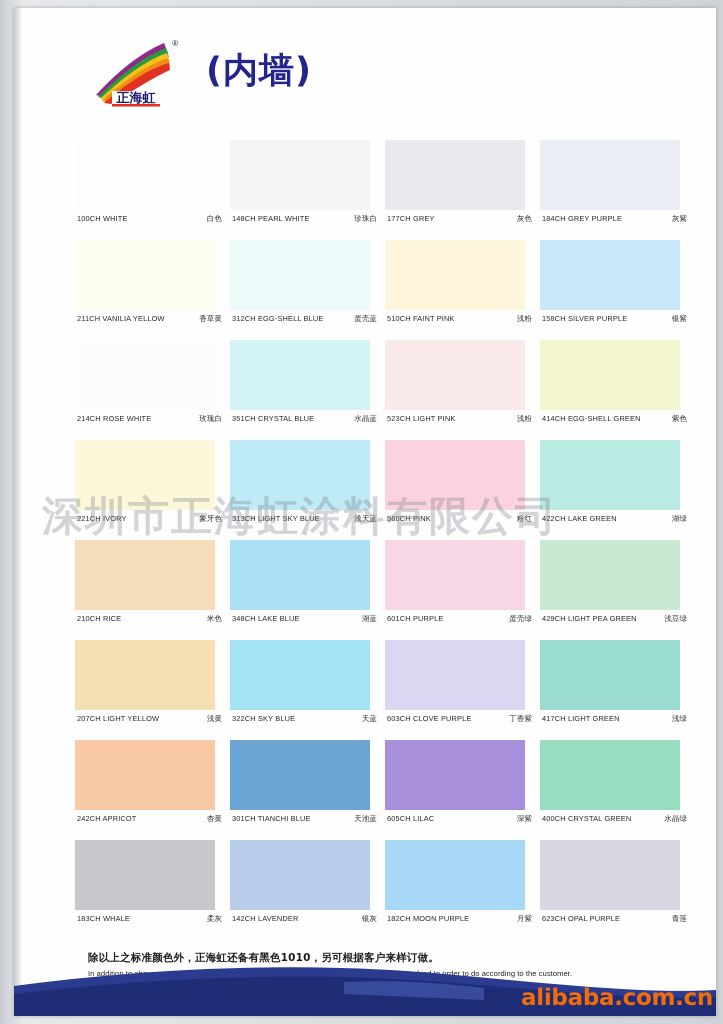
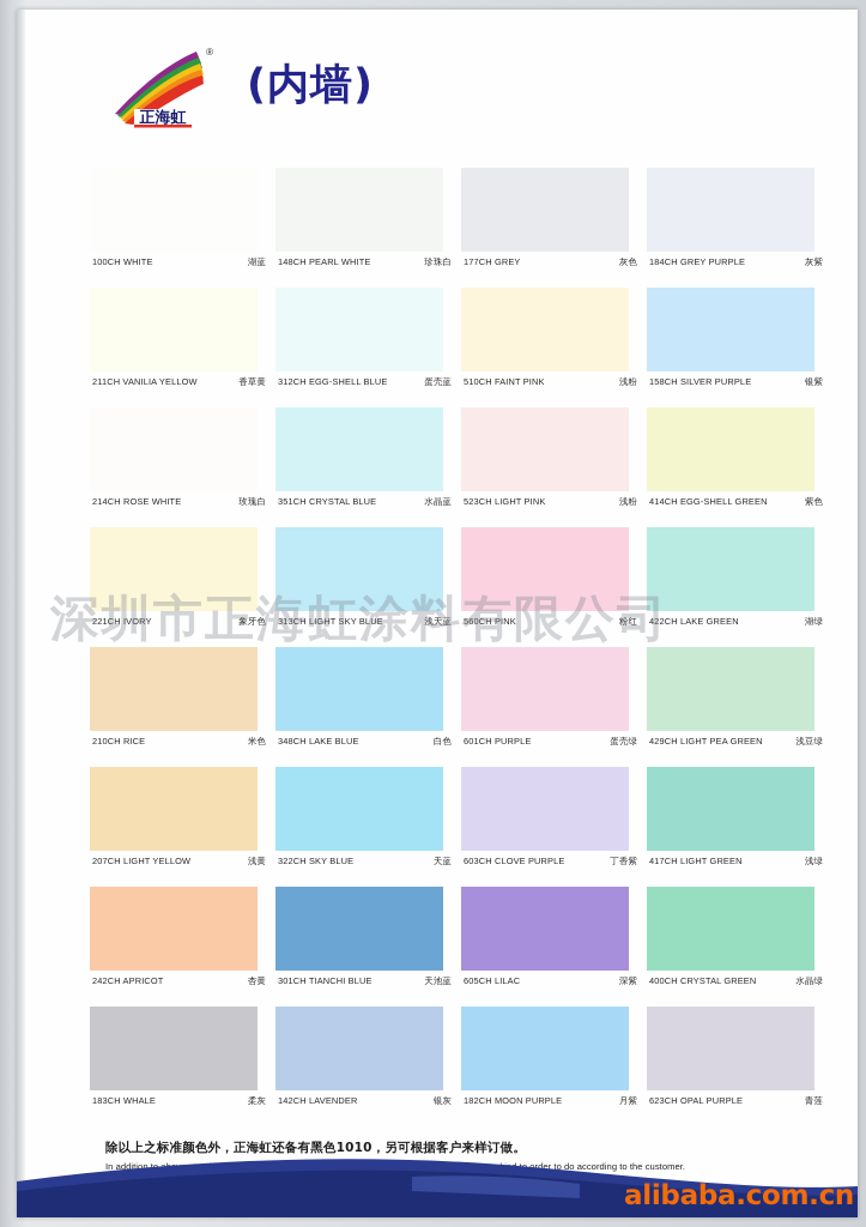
  正海虹
  ®
  (内墙)
  100CH WHITE
- 白色
+ 湖蓝
  148CH PEARL WHITE
  珍珠白
  177CH GREY
  灰色
  184CH GREY PURPLE
  灰紫
  211CH VANILIA YELLOW
  香草黄
  312CH EGG-SHELL BLUE
  蛋壳蓝
  510CH FAINT PINK
  浅粉
  158CH SILVER PURPLE
  银紫
  214CH ROSE WHITE
  玫瑰白
  351CH CRYSTAL BLUE
  水晶蓝
  523CH LIGHT PINK
  浅粉
  414CH EGG-SHELL GREEN
  紫色
  221CH IVORY
  象牙色
  313CH LIGHT SKY BLUE
  浅天蓝
  560CH PINK
  粉红
  422CH LAKE GREEN
  湖绿
  210CH RICE
  米色
  348CH LAKE BLUE
- 湖蓝
+ 白色
  601CH PURPLE
  蛋壳绿
  429CH LIGHT PEA GREEN
  浅豆绿
  207CH LIGHT YELLOW
  浅黄
  322CH SKY BLUE
  天蓝
  603CH CLOVE PURPLE
  丁香紫
  417CH LIGHT GREEN
  浅绿
  242CH APRICOT
  杏黄
  301CH TIANCHI BLUE
  天池蓝
  605CH LILAC
  深紫
  400CH CRYSTAL GREEN
  水晶绿
  183CH WHALE
  柔灰
  142CH LAVENDER
  银灰
  182CH MOON PURPLE
  月紫
  623CH OPAL PURPLE
  青莲
  深圳市正海虹涂料有限公司
  除以上之标准颜色外，正海虹还备有黑色1010，另可根据客户来样订做。
  alibaba.com.cn
